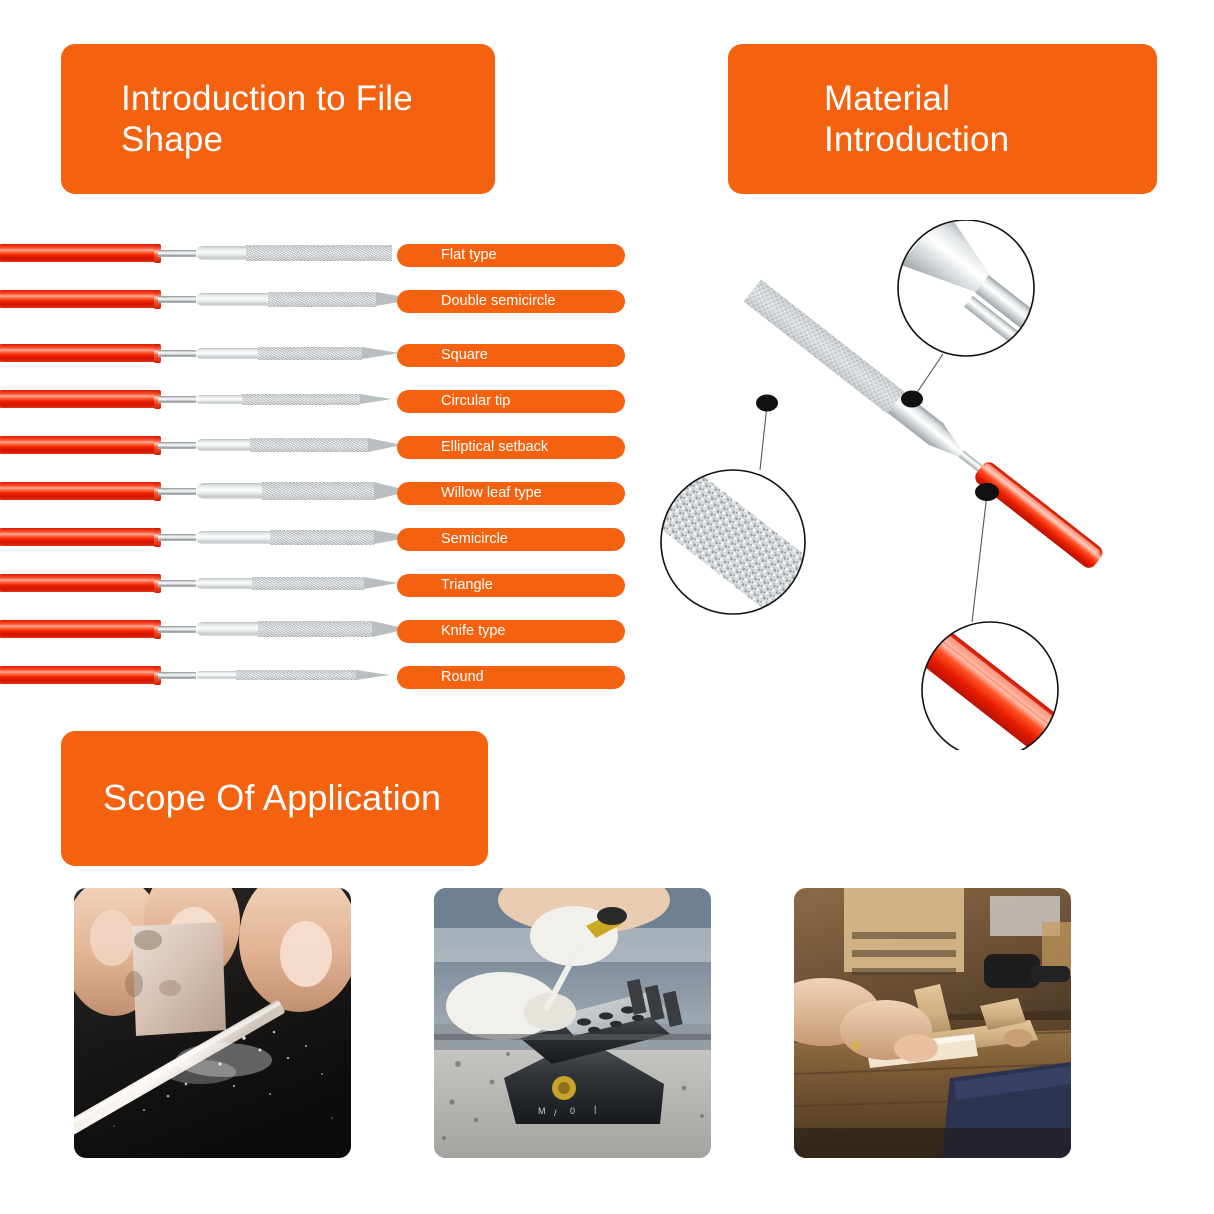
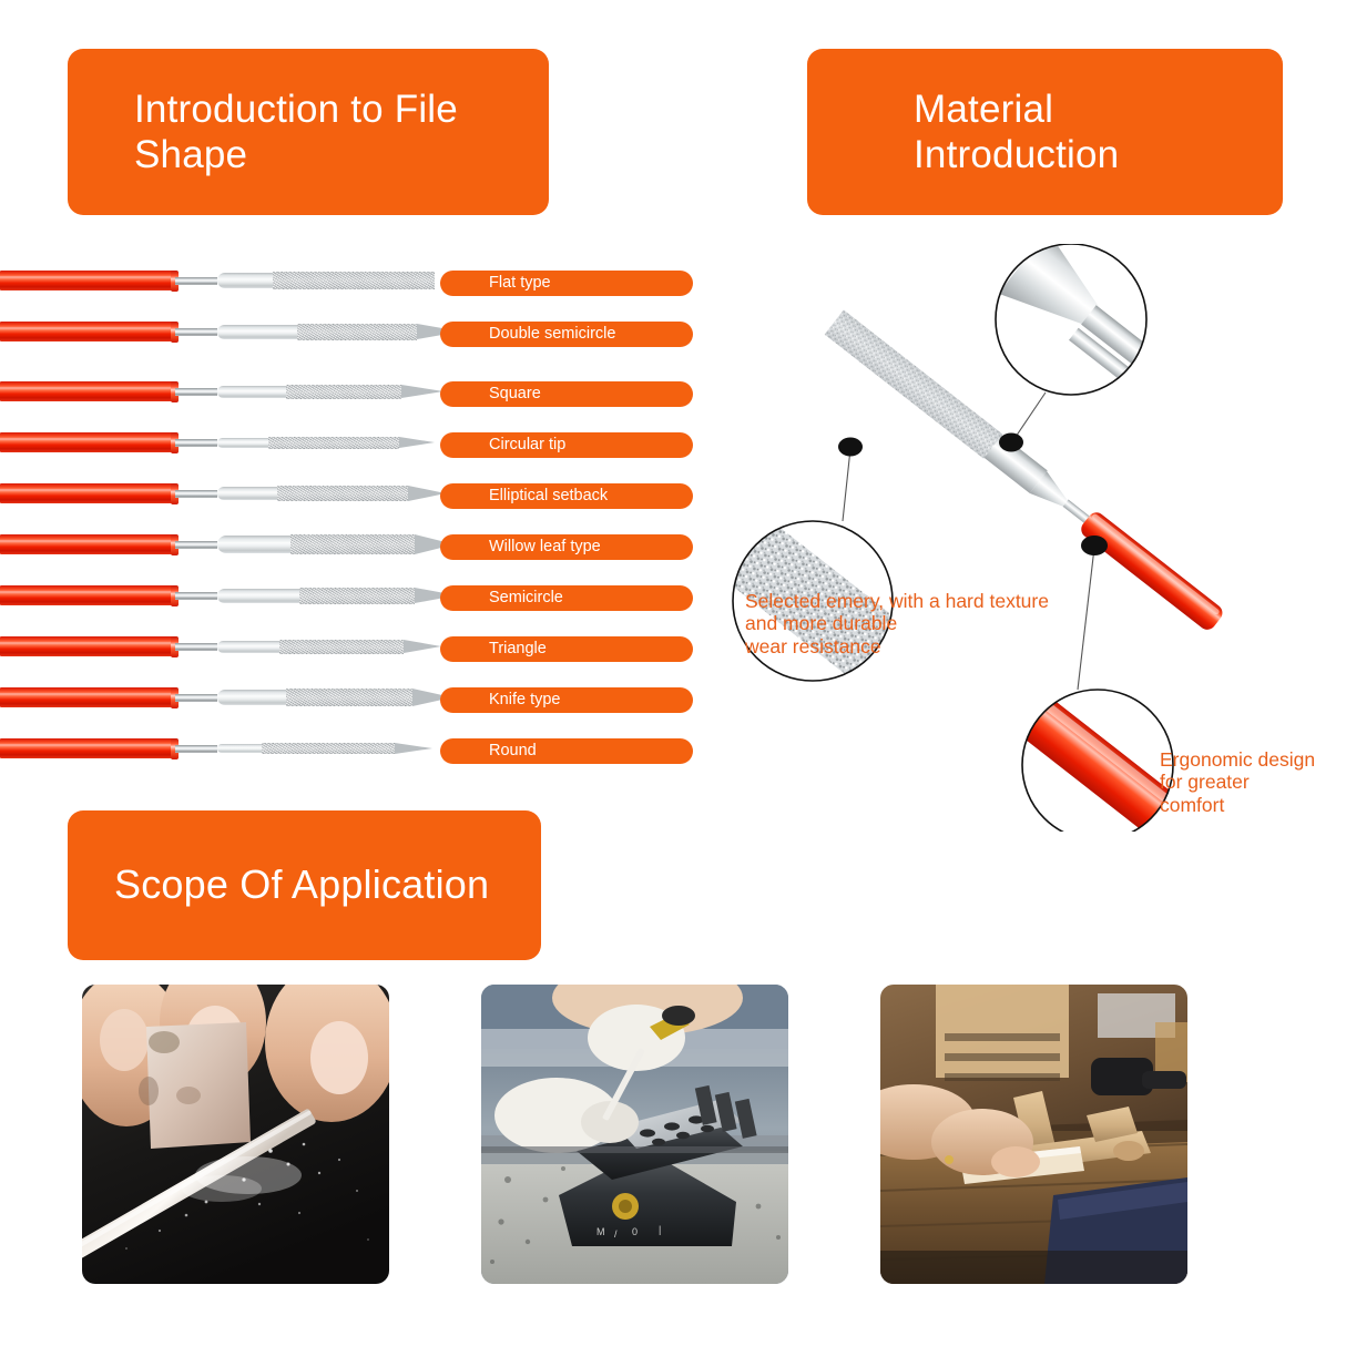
  Introduction to File
  Shape
  Material
  Introduction
  Scope Of Application
  Flat type
  Double semicircle
  Square
  Circular tip
  Elliptical setback
  Willow leaf type
  Semicircle
  Triangle
  Knife type
  Round
+ Selected emery, with a hard texture
+ and more durable
+ wear resistance
+ Ergonomic design
+ for greater
+ comfort
  M
  /
  0
  |
